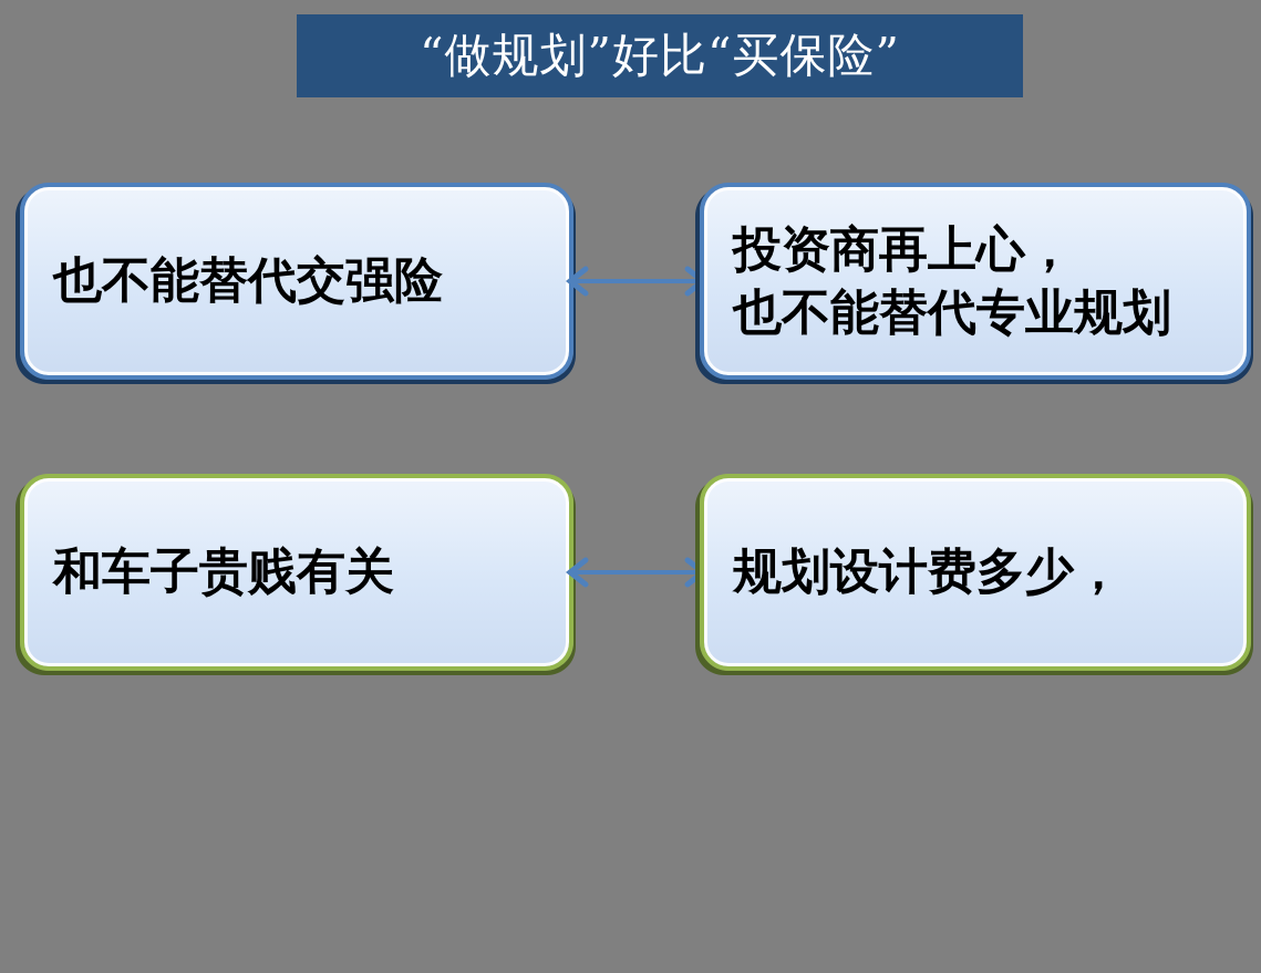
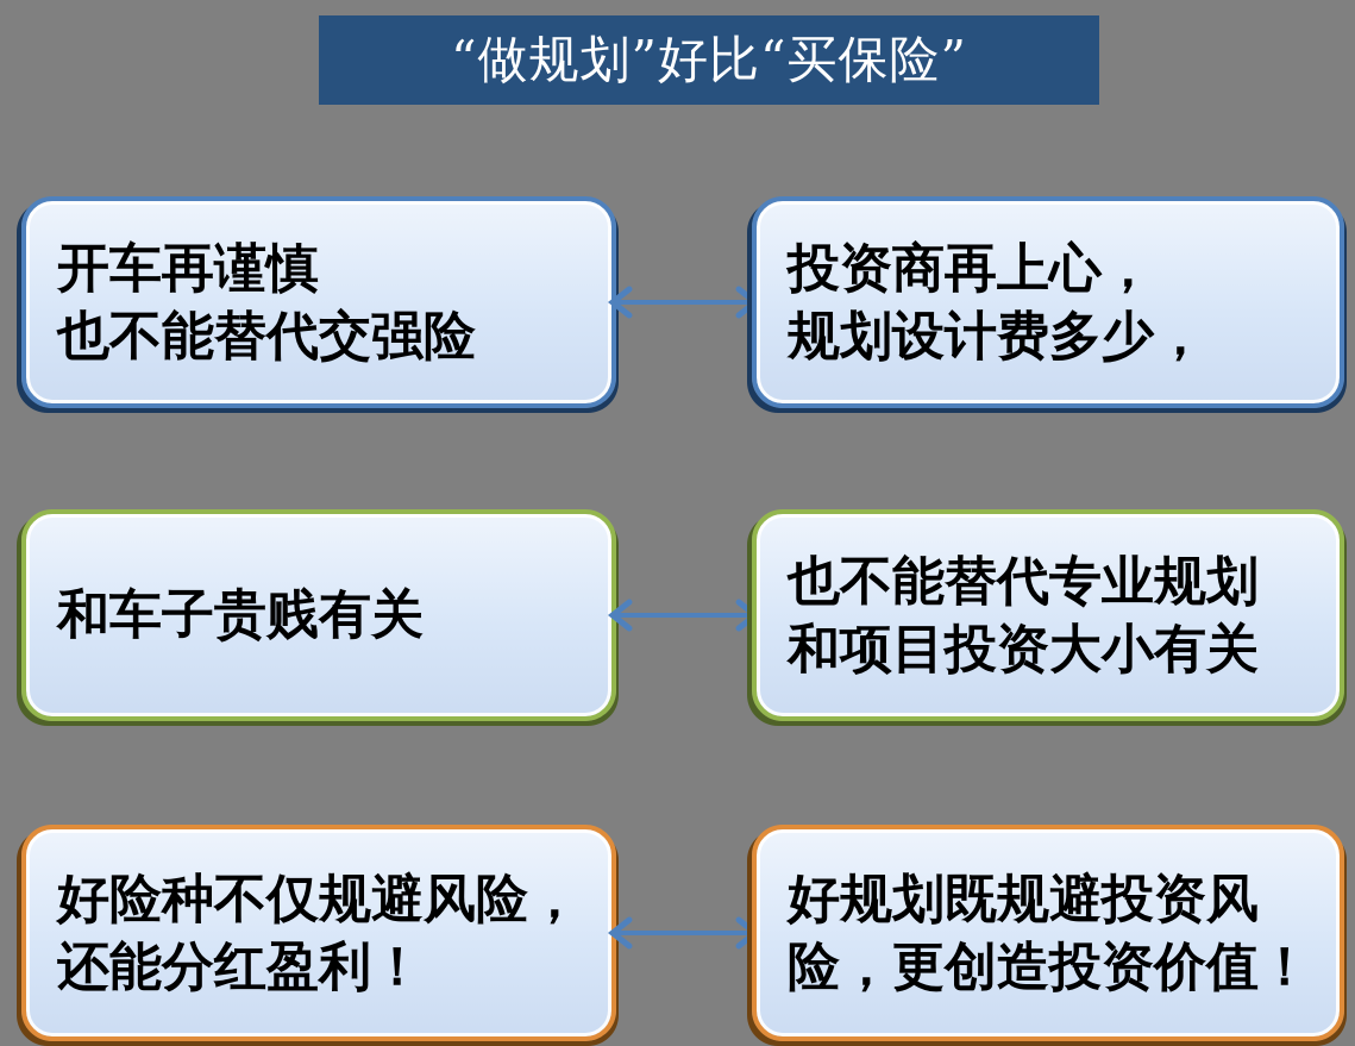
  “做规划”好比“买保险”
+ 开车再谨慎
  也不能替代交强险
  投资商再上心，
- 也不能替代专业规划
+ 规划设计费多少，
  和车子贵贱有关
- 规划设计费多少，
+ 也不能替代专业规划
+ 和项目投资大小有关
+ 好险种不仅规避风险，
+ 还能分红盈利！
+ 好规划既规避投资风
+ 险，更创造投资价值！
